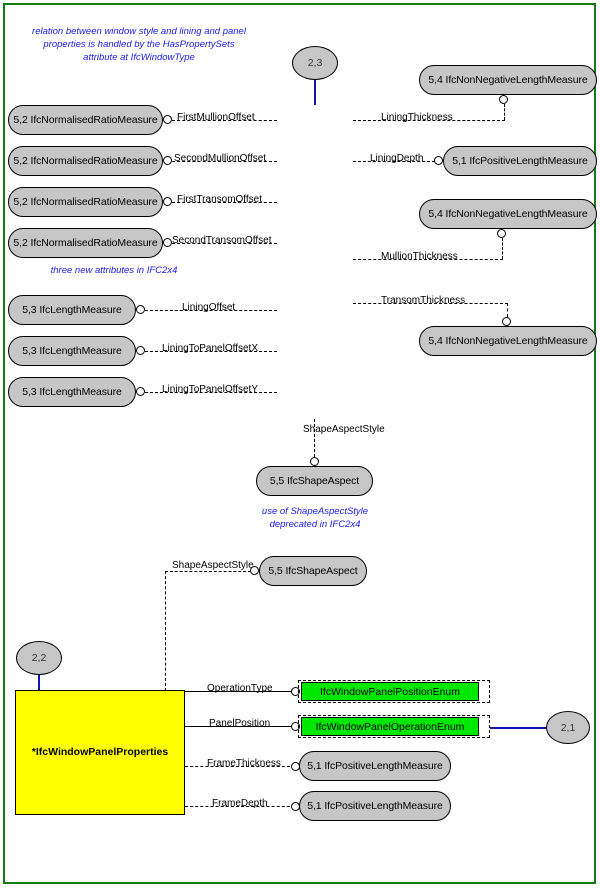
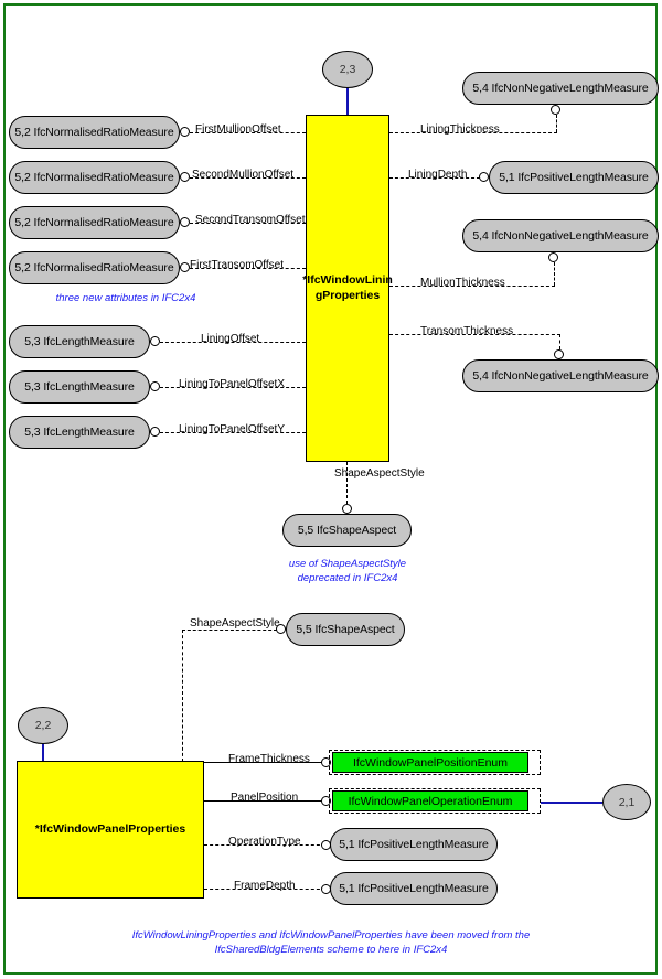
- relation between window style and lining and panel
- properties is handled by the HasPropertySets
- attribute at IfcWindowType
  2,3
+ *IfcWindowLinin
+ gProperties
  5,2 IfcNormalisedRatioMeasure
  FirstMullionOffset
  5,2 IfcNormalisedRatioMeasure
  SecondMullionOffset
  5,2 IfcNormalisedRatioMeasure
- FirstTransomOffset
+ SecondTransomOffset
  5,2 IfcNormalisedRatioMeasure
- SecondTransomOffset
+ FirstTransomOffset
  three new attributes in IFC2x4
  5,3 IfcLengthMeasure
  LiningOffset
  5,3 IfcLengthMeasure
  LiningToPanelOffsetX
  5,3 IfcLengthMeasure
  LiningToPanelOffsetY
  5,4 IfcNonNegativeLengthMeasure
  LiningThickness
  5,1 IfcPositiveLengthMeasure
  LiningDepth
  5,4 IfcNonNegativeLengthMeasure
  MullionThickness
  TransomThickness
  5,4 IfcNonNegativeLengthMeasure
  ShapeAspectStyle
  5,5 IfcShapeAspect
  use of ShapeAspectStyle
  deprecated in IFC2x4
  5,5 IfcShapeAspect
  ShapeAspectStyle
  2,2
  *IfcWindowPanelProperties
- OperationType
+ FrameThickness
  IfcWindowPanelPositionEnum
  PanelPosition
  IfcWindowPanelOperationEnum
  2,1
- FrameThickness
+ OperationType
  5,1 IfcPositiveLengthMeasure
  FrameDepth
  5,1 IfcPositiveLengthMeasure
+ IfcWindowLiningProperties and IfcWindowPanelProperties have been moved from the
+ IfcSharedBldgElements scheme to here in IFC2x4
